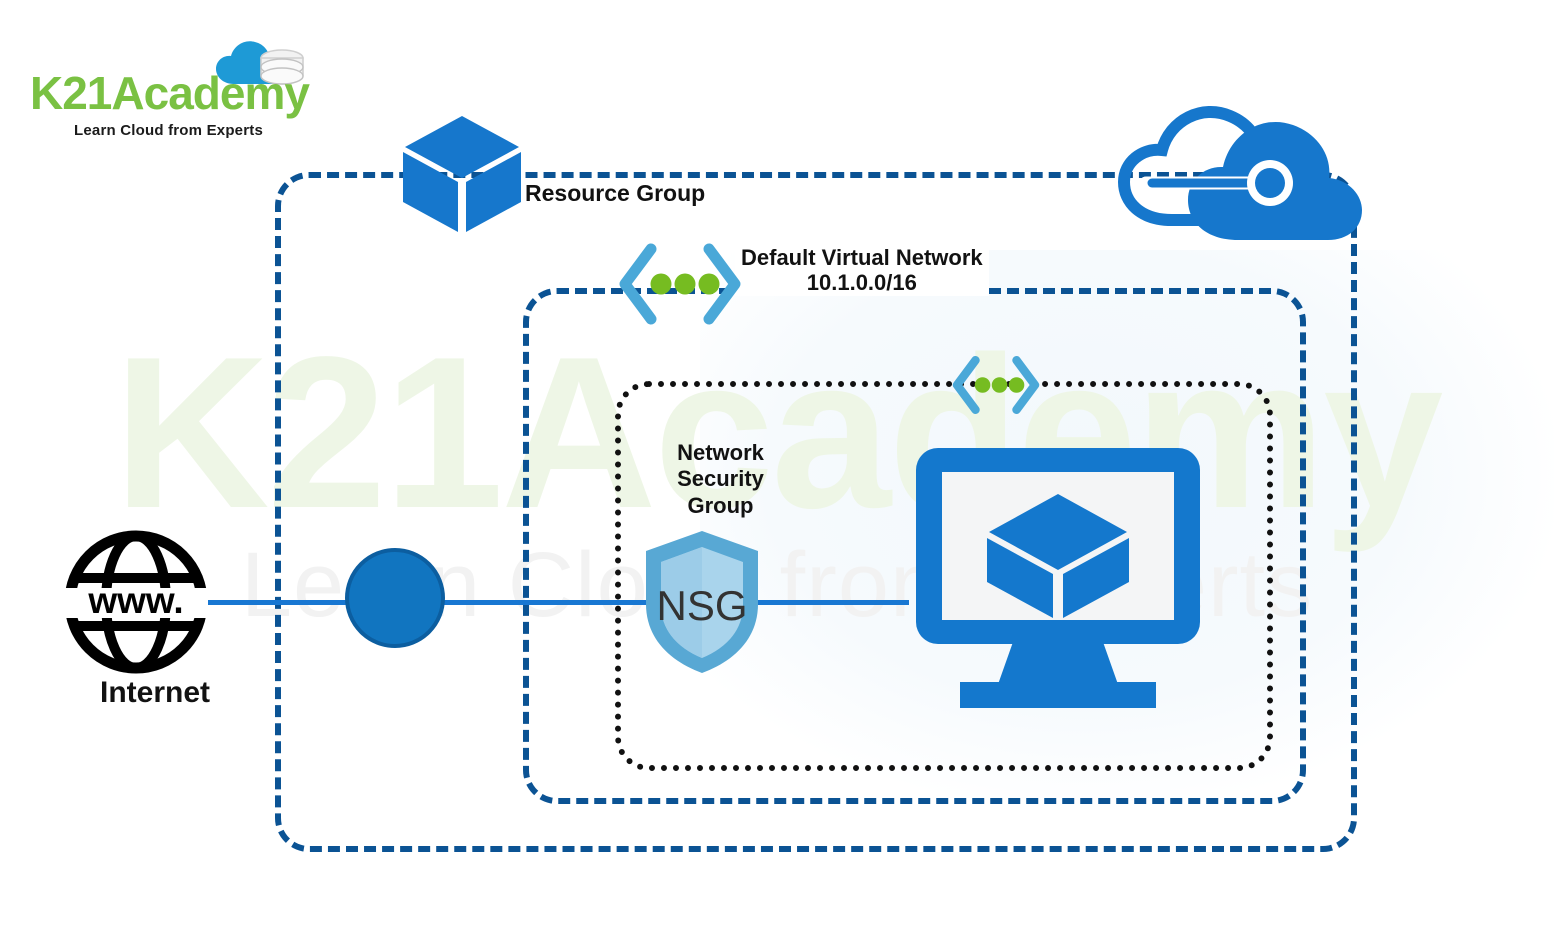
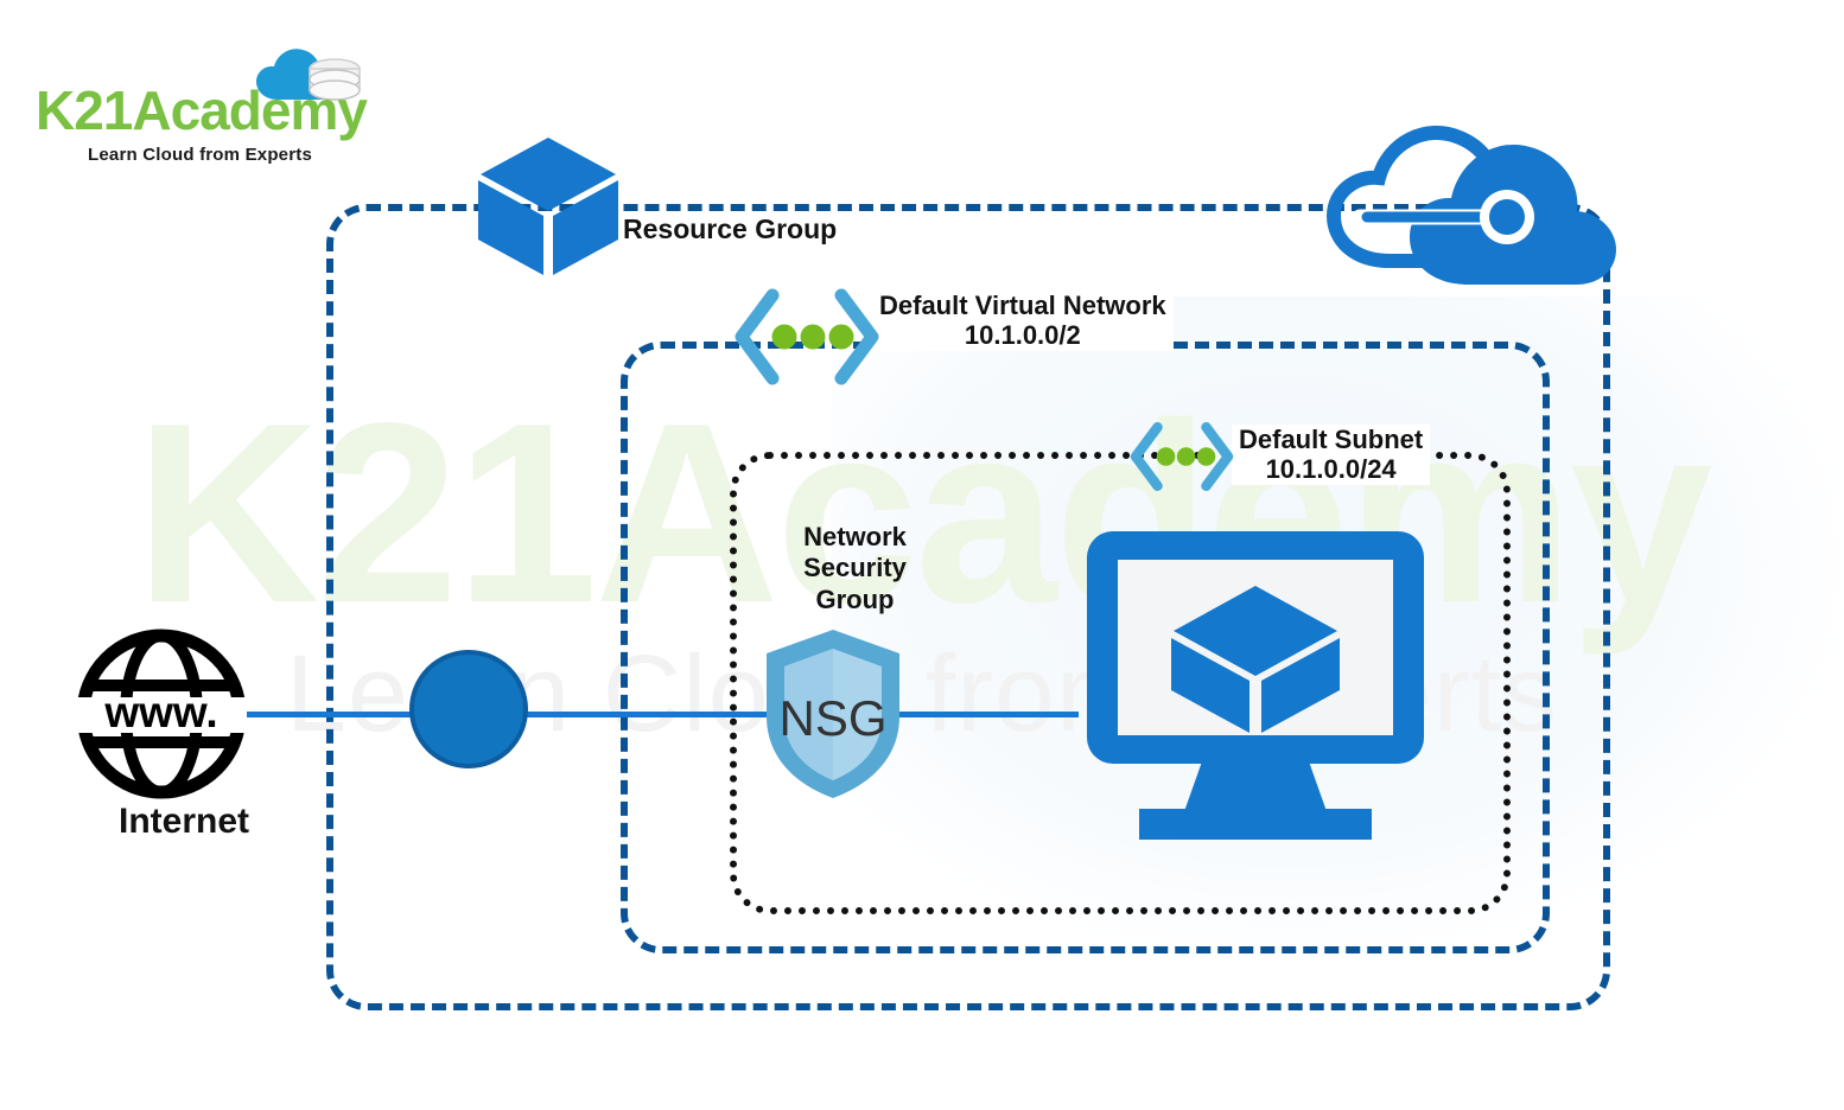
  K21Academy
  K21Academy
  Learn Cloud from Experts
  Resource Group
  Default Virtual Network
- 10.1.0.0/16
+ 10.1.0.0/2
+ Default Subnet
+ 10.1.0.0/24
  www.
  Internet
  Network
  Security
  Group
  NSG
